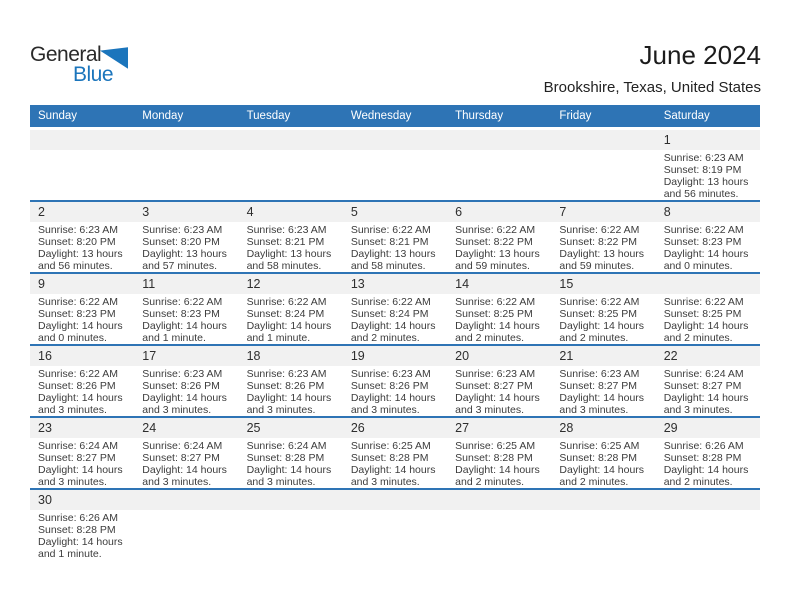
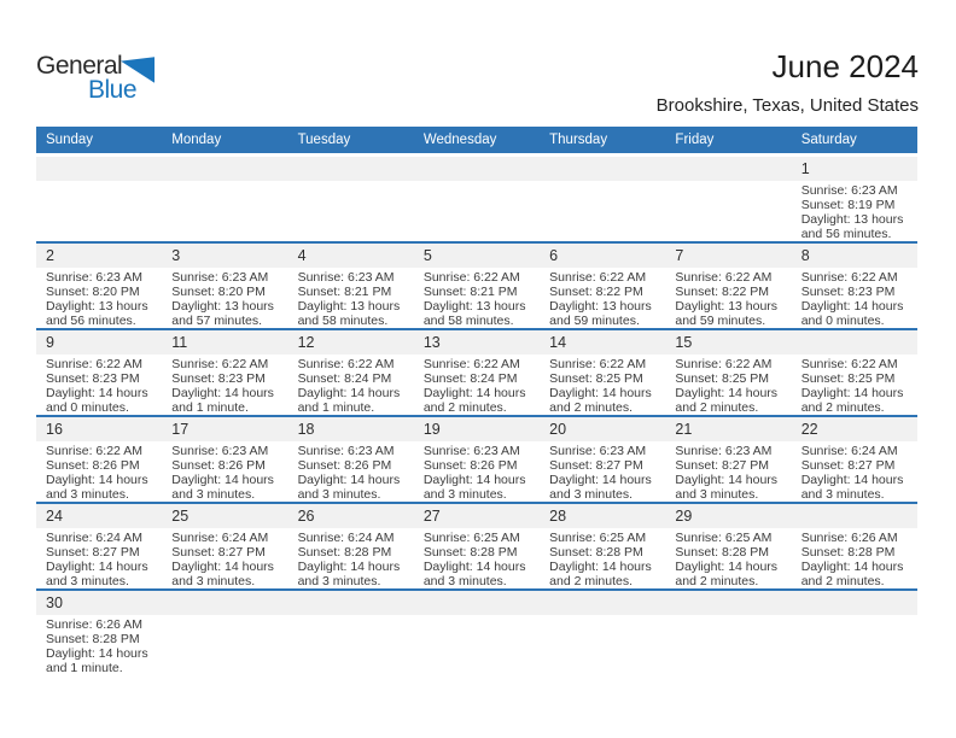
  General
  Blue
  June 2024
  Brookshire, Texas, United States
  Sunday
  Monday
  Tuesday
  Wednesday
  Thursday
  Friday
  Saturday
  1
  Sunrise: 6:23 AM
  Sunset: 8:19 PM
  Daylight: 13 hours
  and 56 minutes.
  2
  3
  4
  5
  6
  7
  8
  Sunrise: 6:23 AM
  Sunset: 8:20 PM
  Daylight: 13 hours
  and 56 minutes.
  Sunrise: 6:23 AM
  Sunset: 8:20 PM
  Daylight: 13 hours
  and 57 minutes.
  Sunrise: 6:23 AM
  Sunset: 8:21 PM
  Daylight: 13 hours
  and 58 minutes.
  Sunrise: 6:22 AM
  Sunset: 8:21 PM
  Daylight: 13 hours
  and 58 minutes.
  Sunrise: 6:22 AM
  Sunset: 8:22 PM
  Daylight: 13 hours
  and 59 minutes.
  Sunrise: 6:22 AM
  Sunset: 8:22 PM
  Daylight: 13 hours
  and 59 minutes.
  Sunrise: 6:22 AM
  Sunset: 8:23 PM
  Daylight: 14 hours
  and 0 minutes.
  9
  11
  12
  13
  14
  15
  Sunrise: 6:22 AM
  Sunset: 8:23 PM
  Daylight: 14 hours
  and 0 minutes.
  Sunrise: 6:22 AM
  Sunset: 8:23 PM
  Daylight: 14 hours
  and 1 minute.
  Sunrise: 6:22 AM
  Sunset: 8:24 PM
  Daylight: 14 hours
  and 1 minute.
  Sunrise: 6:22 AM
  Sunset: 8:24 PM
  Daylight: 14 hours
  and 2 minutes.
  Sunrise: 6:22 AM
  Sunset: 8:25 PM
  Daylight: 14 hours
  and 2 minutes.
  Sunrise: 6:22 AM
  Sunset: 8:25 PM
  Daylight: 14 hours
  and 2 minutes.
  Sunrise: 6:22 AM
  Sunset: 8:25 PM
  Daylight: 14 hours
  and 2 minutes.
  16
  17
  18
  19
  20
  21
  22
  Sunrise: 6:22 AM
  Sunset: 8:26 PM
  Daylight: 14 hours
  and 3 minutes.
  Sunrise: 6:23 AM
  Sunset: 8:26 PM
  Daylight: 14 hours
  and 3 minutes.
  Sunrise: 6:23 AM
  Sunset: 8:26 PM
  Daylight: 14 hours
  and 3 minutes.
  Sunrise: 6:23 AM
  Sunset: 8:26 PM
  Daylight: 14 hours
  and 3 minutes.
  Sunrise: 6:23 AM
  Sunset: 8:27 PM
  Daylight: 14 hours
  and 3 minutes.
  Sunrise: 6:23 AM
  Sunset: 8:27 PM
  Daylight: 14 hours
  and 3 minutes.
  Sunrise: 6:24 AM
  Sunset: 8:27 PM
  Daylight: 14 hours
  and 3 minutes.
- 23
  24
  25
  26
  27
  28
  29
  Sunrise: 6:24 AM
  Sunset: 8:27 PM
  Daylight: 14 hours
  and 3 minutes.
  Sunrise: 6:24 AM
  Sunset: 8:27 PM
  Daylight: 14 hours
  and 3 minutes.
  Sunrise: 6:24 AM
  Sunset: 8:28 PM
  Daylight: 14 hours
  and 3 minutes.
  Sunrise: 6:25 AM
  Sunset: 8:28 PM
  Daylight: 14 hours
  and 3 minutes.
  Sunrise: 6:25 AM
  Sunset: 8:28 PM
  Daylight: 14 hours
  and 2 minutes.
  Sunrise: 6:25 AM
  Sunset: 8:28 PM
  Daylight: 14 hours
  and 2 minutes.
  Sunrise: 6:26 AM
  Sunset: 8:28 PM
  Daylight: 14 hours
  and 2 minutes.
  30
  Sunrise: 6:26 AM
  Sunset: 8:28 PM
  Daylight: 14 hours
  and 1 minute.
